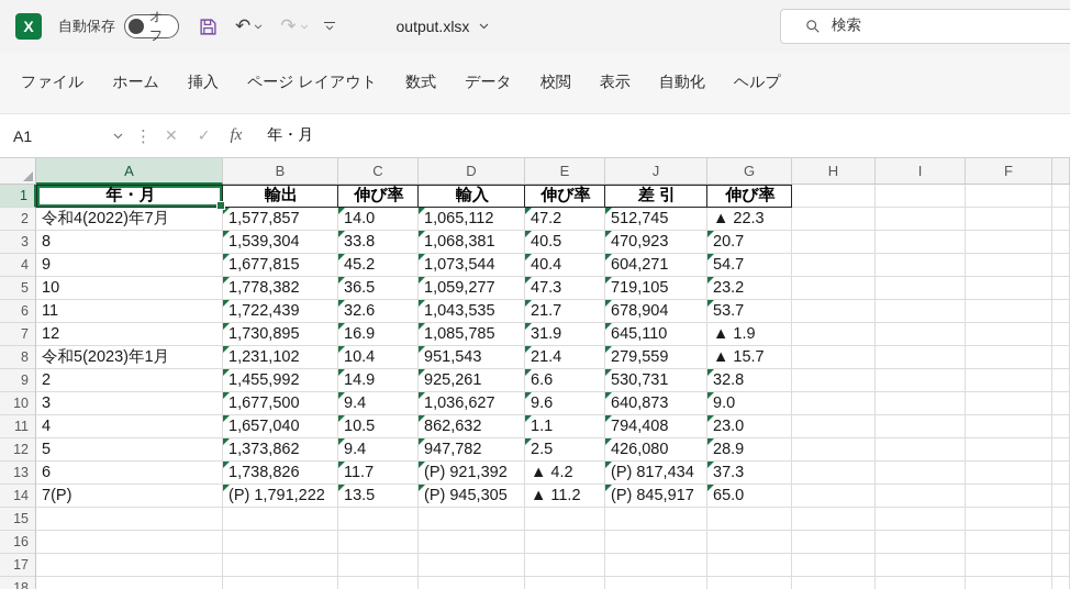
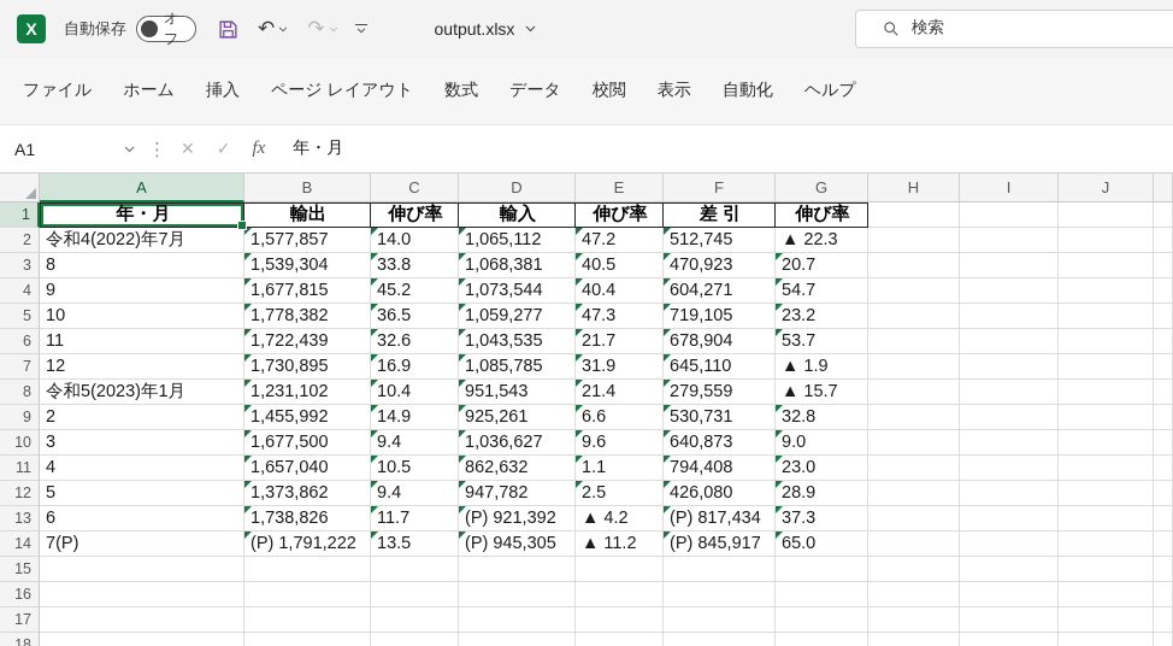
  X
  自動保存
  オフ
  ↶
  ↷
  output.xlsx
  検索
  ファイル
  ホーム
  挿入
  ページ レイアウト
  数式
  データ
  校閲
  表示
  自動化
  ヘルプ
  A1
  ⋮
  ✕
  ✓
  fx
  年・月
  A
  B
  C
  D
  E
- J
+ F
  G
  H
  I
- F
+ J
  1
  年・月
  輸出
  伸び率
  輸入
  伸び率
  差 引
  伸び率
  2
  令和4(2022)年7月
  1,577,857
  14.0
  1,065,112
  47.2
  512,745
  ▲ 22.3
  3
  8
  1,539,304
  33.8
  1,068,381
  40.5
  470,923
  20.7
  4
  9
  1,677,815
  45.2
  1,073,544
  40.4
  604,271
  54.7
  5
  10
  1,778,382
  36.5
  1,059,277
  47.3
  719,105
  23.2
  6
  11
  1,722,439
  32.6
  1,043,535
  21.7
  678,904
  53.7
  7
  12
  1,730,895
  16.9
  1,085,785
  31.9
  645,110
  ▲ 1.9
  8
  令和5(2023)年1月
  1,231,102
  10.4
  951,543
  21.4
  279,559
  ▲ 15.7
  9
  2
  1,455,992
  14.9
  925,261
  6.6
  530,731
  32.8
  10
  3
  1,677,500
  9.4
  1,036,627
  9.6
  640,873
  9.0
  11
  4
  1,657,040
  10.5
  862,632
  1.1
  794,408
  23.0
  12
  5
  1,373,862
  9.4
  947,782
  2.5
  426,080
  28.9
  13
  6
  1,738,826
  11.7
  (P) 921,392
  ▲ 4.2
  (P) 817,434
  37.3
  14
  7(P)
  (P) 1,791,222
  13.5
  (P) 945,305
  ▲ 11.2
  (P) 845,917
  65.0
  15
  16
  17
  18
